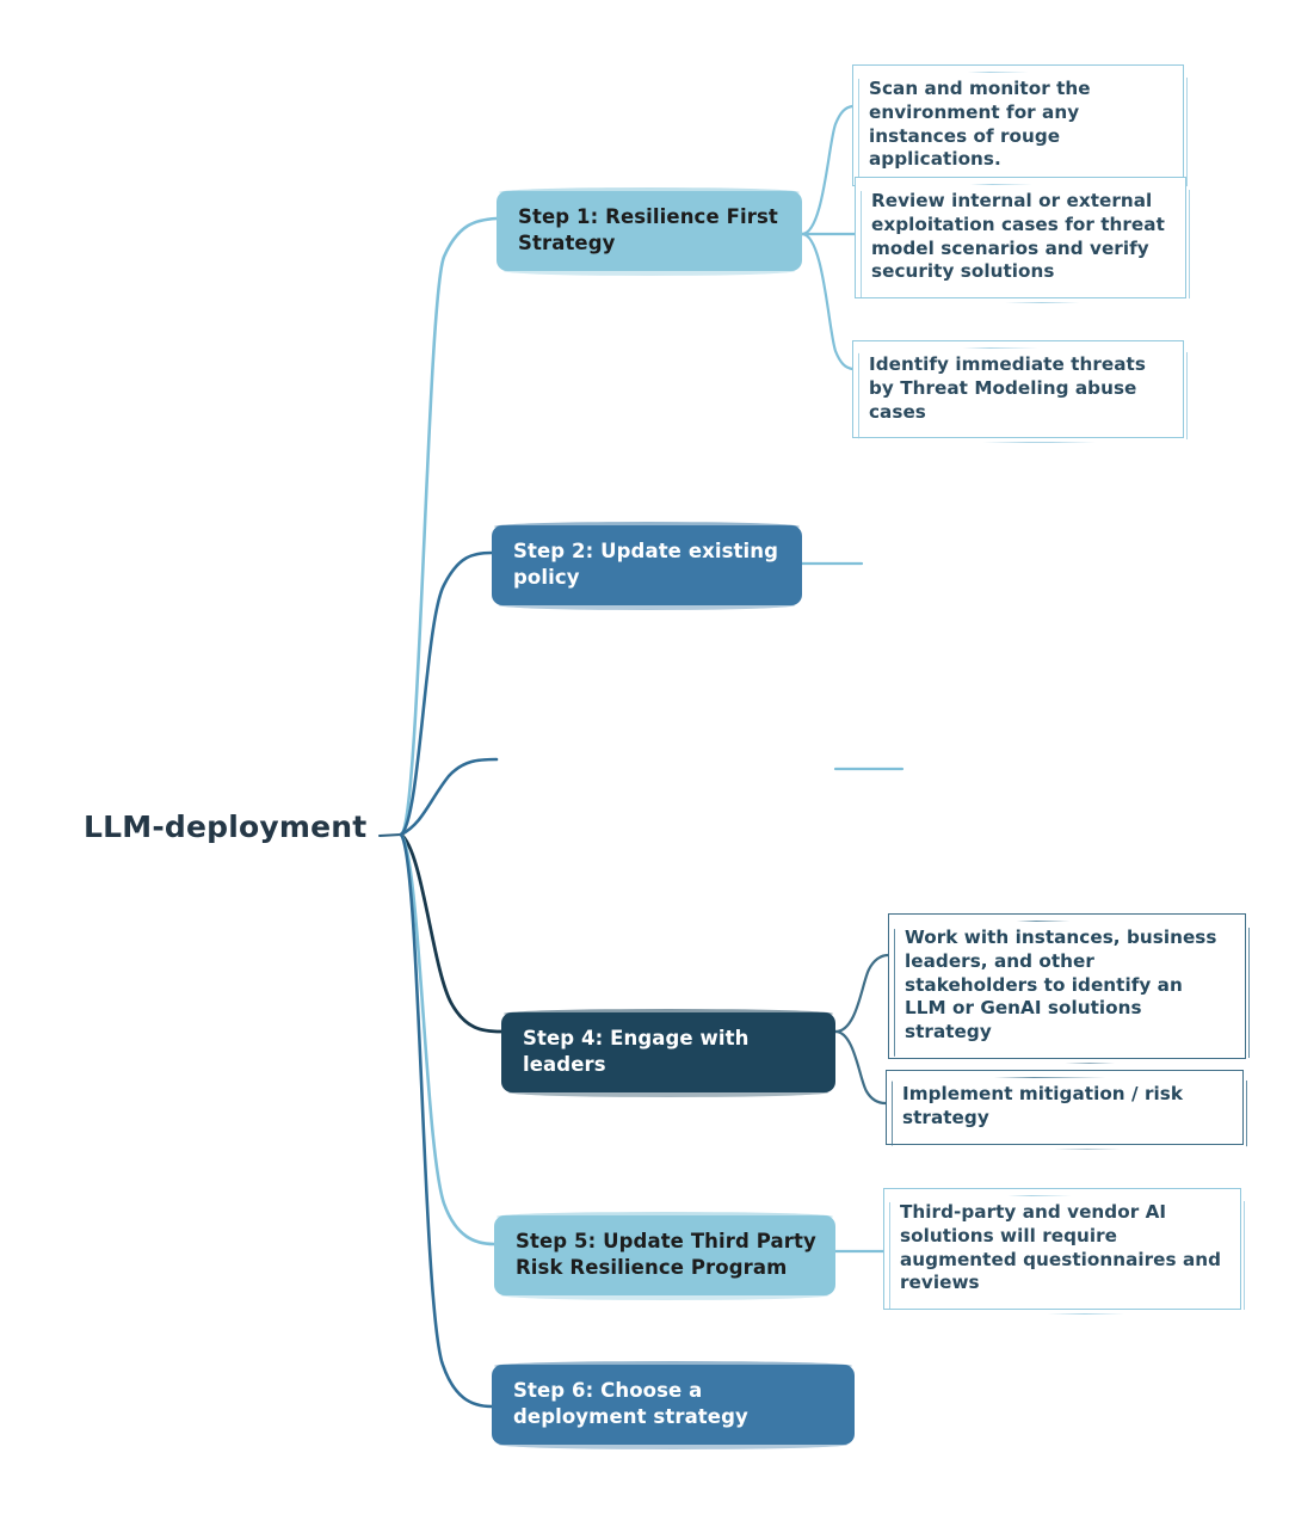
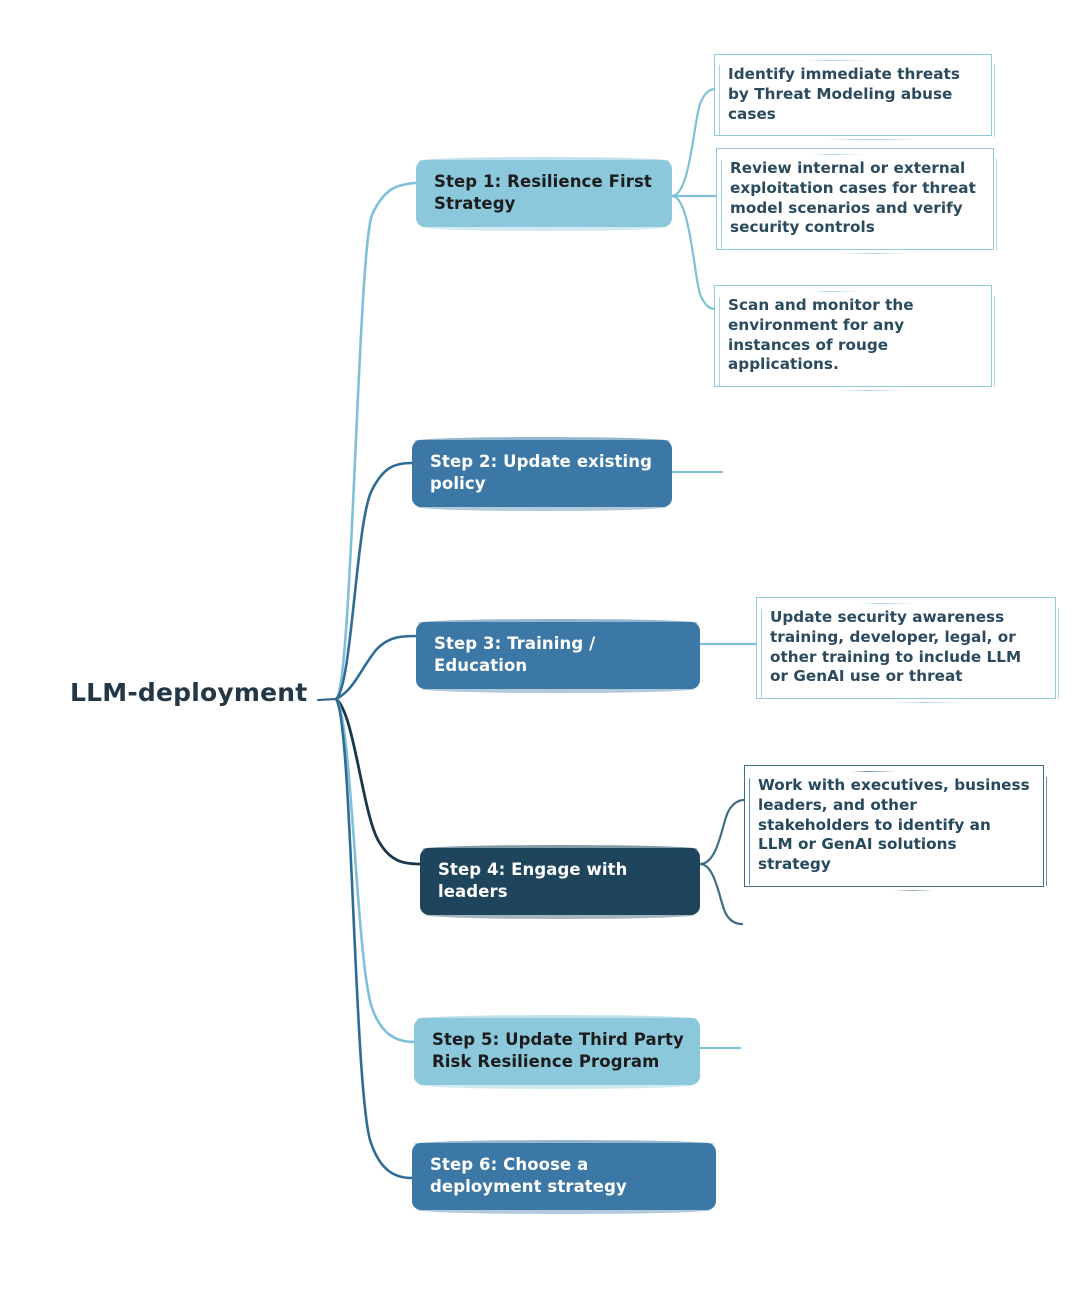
  LLM-deployment
  Step 1: Resilience First Strategy
- Scan and monitor the environment for any instances of rouge applications.
+ Identify immediate threats by Threat Modeling abuse cases
- Review internal or external exploitation cases for threat model scenarios and verify security solutions
+ Review internal or external exploitation cases for threat model scenarios and verify security controls
- Identify immediate threats by Threat Modeling abuse cases
+ Scan and monitor the environment for any instances of rouge applications.
  Step 2: Update existing policy
+ Step 3: Training / Education
+ Update security awareness training, developer, legal, or other training to include LLM or GenAI use or threat
  Step 4: Engage with leaders
- Work with instances, business leaders, and other stakeholders to identify an LLM or GenAI solutions strategy
+ Work with executives, business leaders, and other stakeholders to identify an LLM or GenAI solutions strategy
- Implement mitigation / risk strategy
  Step 5: Update Third Party Risk Resilience Program
- Third-party and vendor AI solutions will require augmented questionnaires and reviews
  Step 6: Choose a deployment strategy
